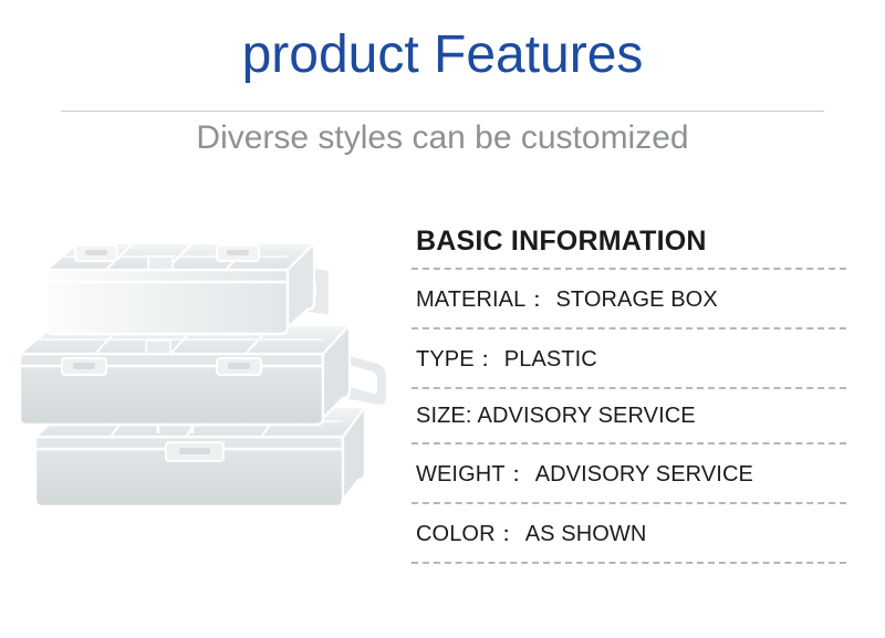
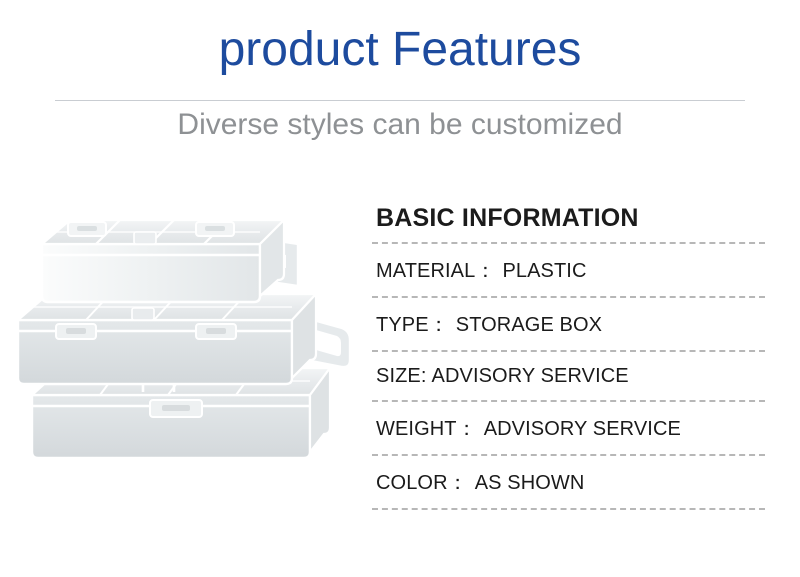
  product Features
  Diverse styles can be customized
  BASIC INFORMATION
  MATERIAL：
- STORAGE BOX
+ PLASTIC
  TYPE：
- PLASTIC
+ STORAGE BOX
  SIZE:
  ADVISORY SERVICE
  WEIGHT：
  ADVISORY SERVICE
  COLOR：
  AS SHOWN
